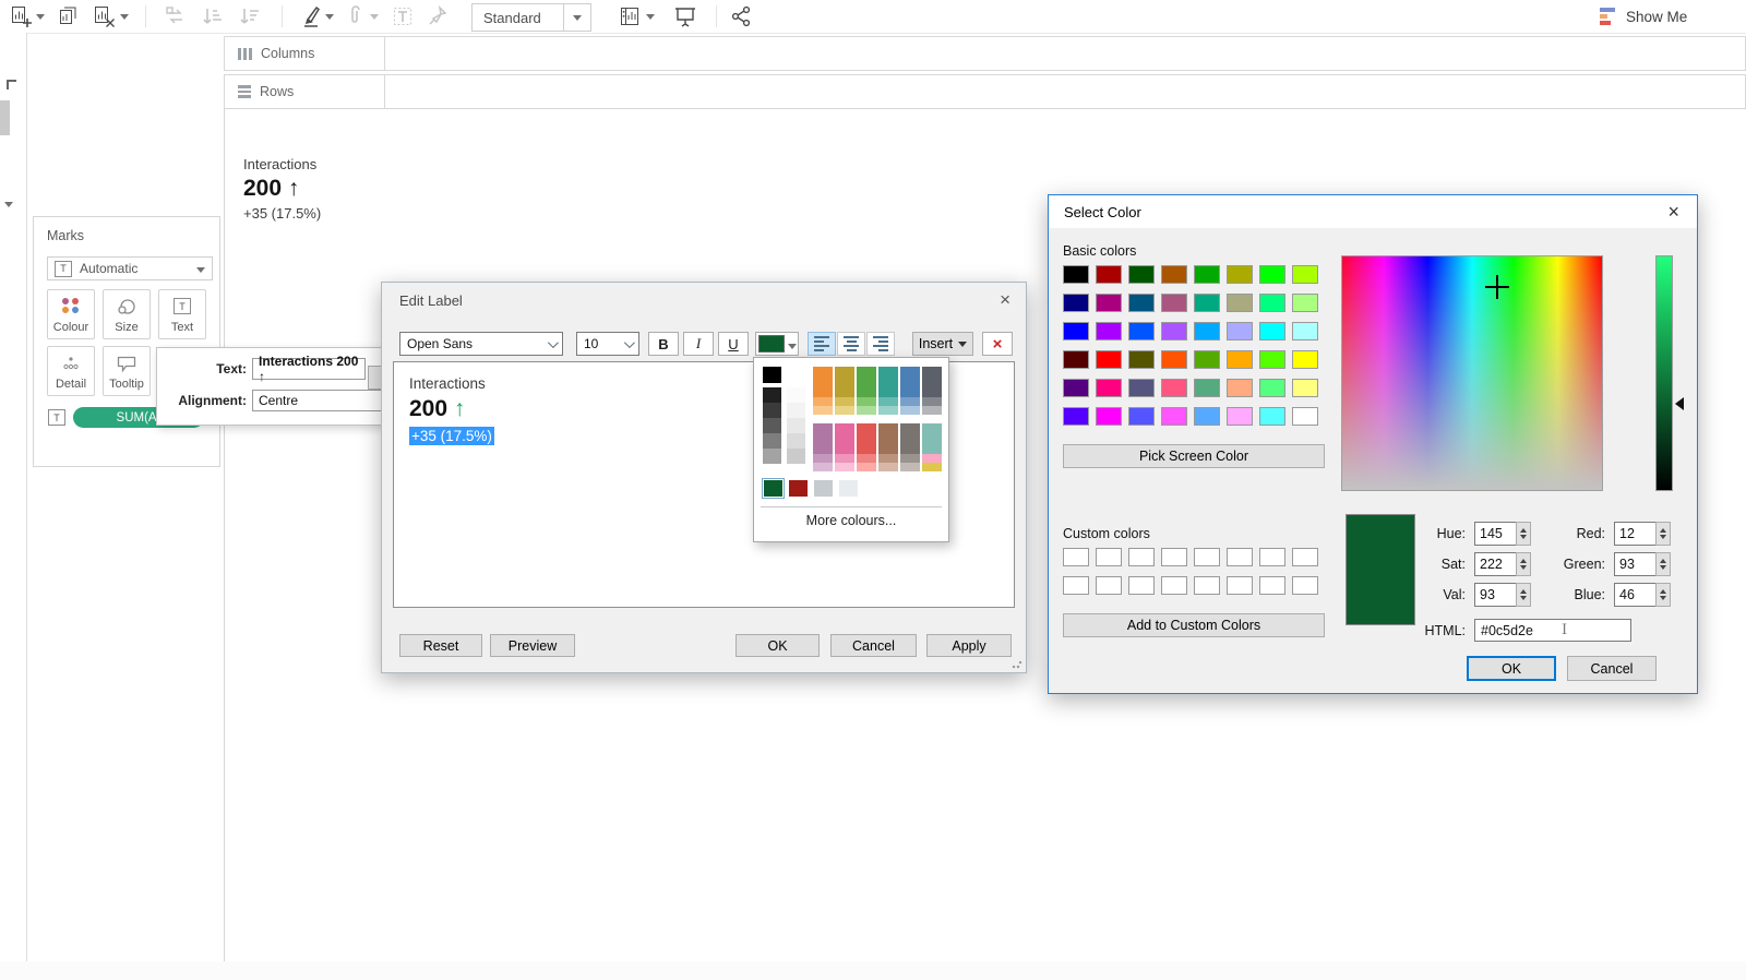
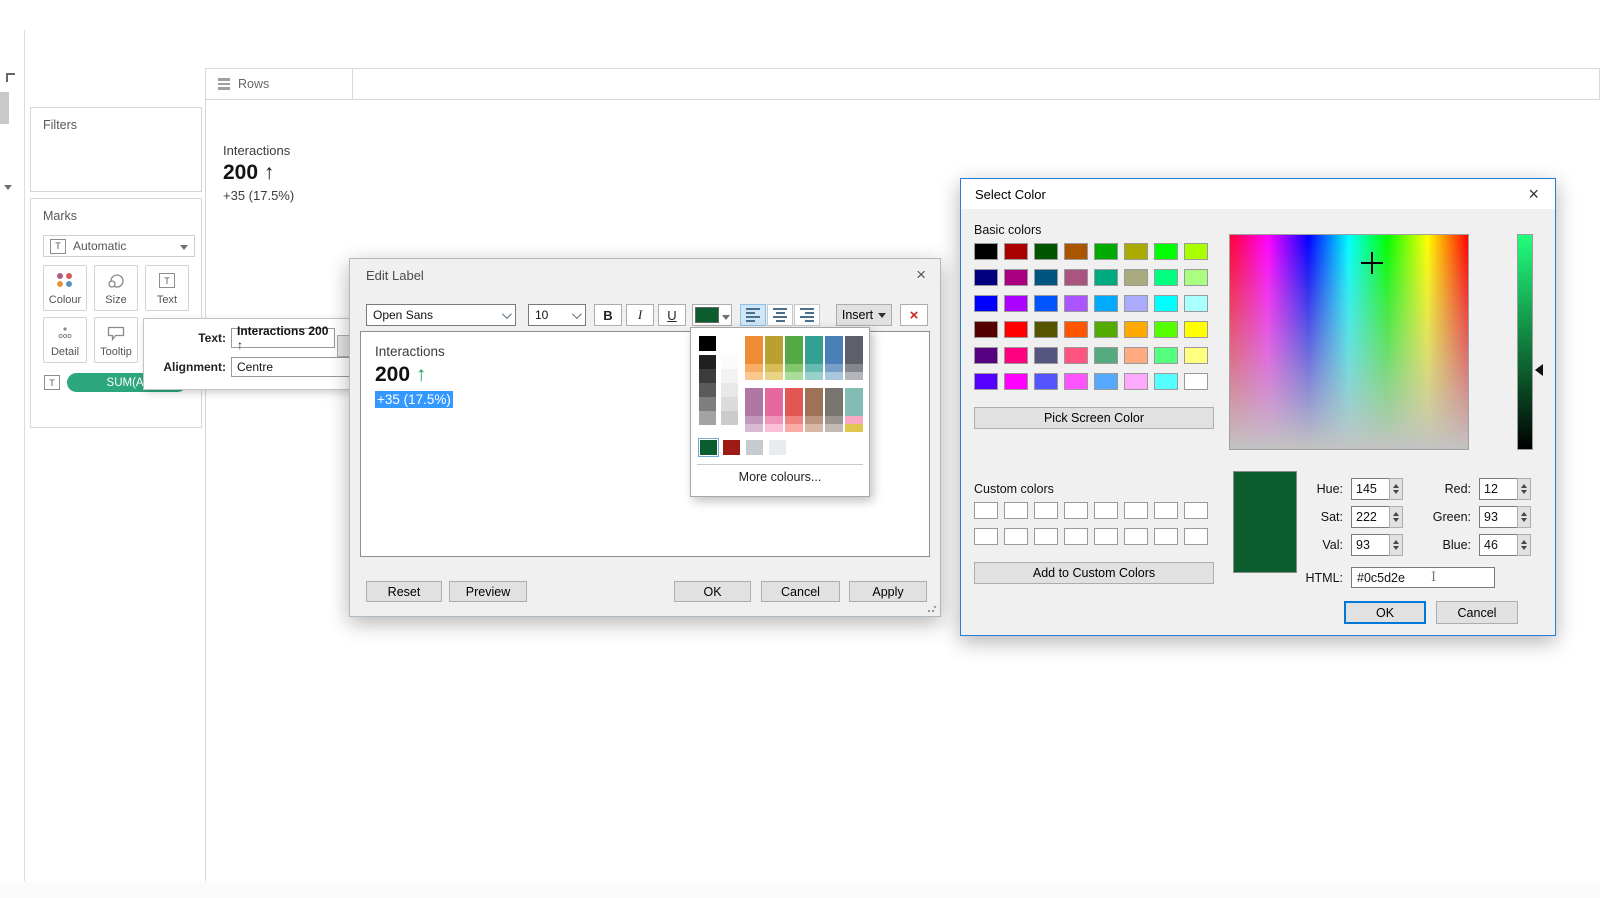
- Standard
- Show Me
- Columns
  Rows
+ Filters
  Marks
  T
  Automatic
  Colour
  Size
  T
  Text
  Detail
  Tooltip
  T
  SUM(A
  Interactions
  200 ↑
  +35 (17.5%)
  Text:
  Interactions 200 ↑
  Alignment:
  Centre
  Edit Label
  ×
  Open Sans
  10
  B
  I
  U
  Insert
  ×
  Interactions
  200 ↑
  +35 (17.5%)
  Reset
  Preview
  OK
  Cancel
  Apply
  More colours...
  Select Color
  ×
  Basic colors
  Pick Screen Color
  Custom colors
  Add to Custom Colors
  Hue:
  145
  Sat:
  222
  Val:
  93
  Red:
  12
  Green:
  93
  Blue:
  46
  HTML:
  #0c5d2e
  I
  OK
  Cancel
